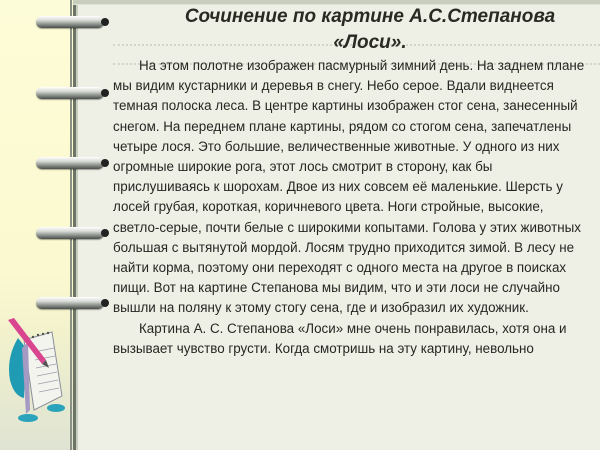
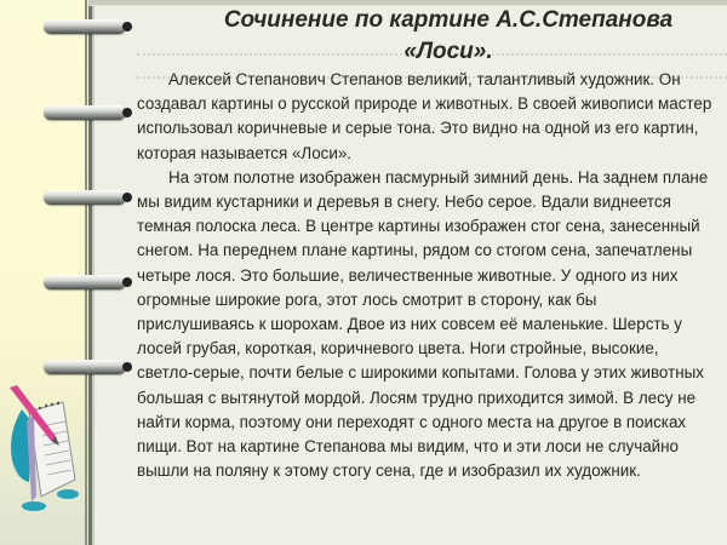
  Сочинение по картине А.С.Степанова
  «Лоси».
+ Алексей Степанович Степанов великий, талантливый художник. Он создавал картины о русской природе и животных. В своей живописи мастер использовал коричневые и серые тона. Это видно на одной из его картин, которая называется «Лоси».
  На этом полотне изображен пасмурный зимний день. На заднем плане мы видим кустарники и деревья в снегу. Небо серое. Вдали виднеется темная полоска леса. В центре картины изображен стог сена, занесенный снегом. На переднем плане картины, рядом со стогом сена, запечатлены четыре лося. Это большие, величественные животные. У одного из них огромные широкие рога, этот лось смотрит в сторону, как бы прислушиваясь к шорохам. Двое из них совсем её маленькие. Шерсть у лосей грубая, короткая, коричневого цвета. Ноги стройные, высокие, светло-серые, почти белые с широкими копытами. Голова у этих животных большая с вытянутой мордой. Лосям трудно приходится зимой. В лесу не найти корма, поэтому они переходят с одного места на другое в поисках пищи. Вот на картине Степанова мы видим, что и эти лоси не случайно вышли на поляну к этому стогу сена, где и изобразил их художник.
- Картина А. С. Степанова «Лоси» мне очень понравилась, хотя она и вызывает чувство грусти. Когда смотришь на эту картину, невольно
